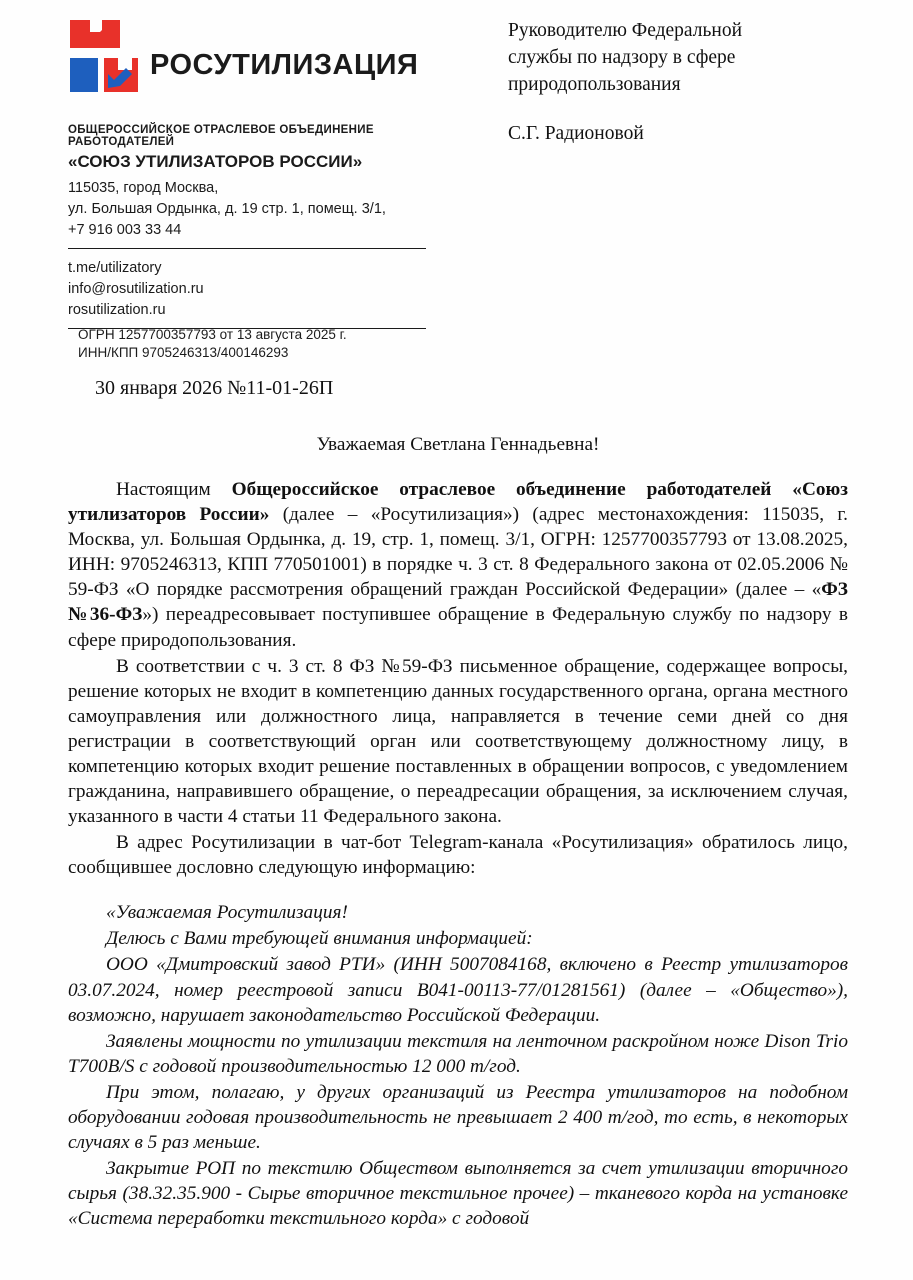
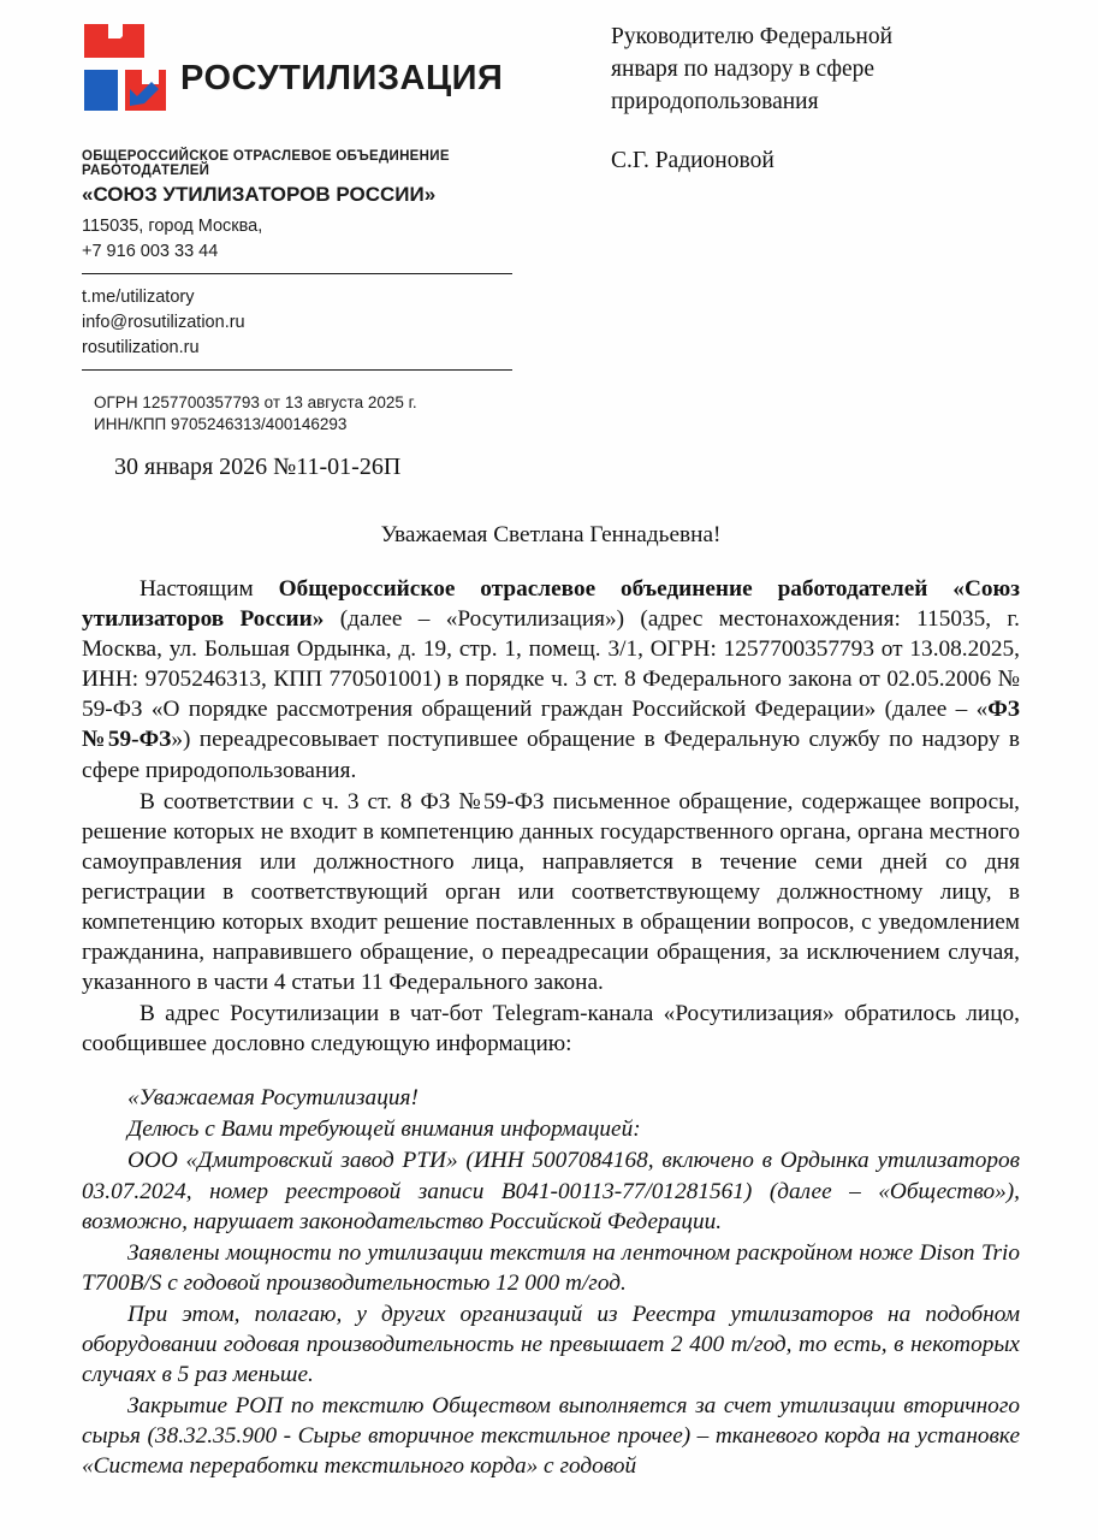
  РОСУТИЛИЗАЦИЯ
  ОБЩЕРОССИЙСКОЕ ОТРАСЛЕВОЕ ОБЪЕДИНЕНИЕ РАБОТОДАТЕЛЕЙ
  «СОЮЗ УТИЛИЗАТОРОВ РОССИИ»
  115035, город Москва,
- ул. Большая Ордынка, д. 19 стр. 1, помещ. 3/1,
  +7 916 003 33 44
  t.me/utilizatory
  info@rosutilization.ru
  rosutilization.ru
  ОГРН 1257700357793 от 13 августа 2025 г.
  ИНН/КПП 9705246313/400146293
  Руководителю Федеральной
- службы по надзору в сфере
+ января по надзору в сфере
  природопользования
  С.Г. Радионовой
  30 января 2026 №11-01-26П
  Уважаемая Светлана Геннадьевна!
- Настоящим Общероссийское отраслевое объединение работодателей «Союз утилизаторов России» (далее – «Росутилизация») (адрес местонахождения: 115035, г. Москва, ул. Большая Ордынка, д. 19, стр. 1, помещ. 3/1, ОГРН: 1257700357793 от 13.08.2025, ИНН: 9705246313, КПП 770501001) в порядке ч. 3 ст. 8 Федерального закона от 02.05.2006 № 59-ФЗ «О порядке рассмотрения обращений граждан Российской Федерации» (далее – «ФЗ №36-ФЗ») переадресовывает поступившее обращение в Федеральную службу по надзору в сфере природопользования.
+ Настоящим Общероссийское отраслевое объединение работодателей «Союз утилизаторов России» (далее – «Росутилизация») (адрес местонахождения: 115035, г. Москва, ул. Большая Ордынка, д. 19, стр. 1, помещ. 3/1, ОГРН: 1257700357793 от 13.08.2025, ИНН: 9705246313, КПП 770501001) в порядке ч. 3 ст. 8 Федерального закона от 02.05.2006 № 59-ФЗ «О порядке рассмотрения обращений граждан Российской Федерации» (далее – «ФЗ №59-ФЗ») переадресовывает поступившее обращение в Федеральную службу по надзору в сфере природопользования.
  В соответствии с ч. 3 ст. 8 ФЗ №59-ФЗ письменное обращение, содержащее вопросы, решение которых не входит в компетенцию данных государственного органа, органа местного самоуправления или должностного лица, направляется в течение семи дней со дня регистрации в соответствующий орган или соответствующему должностному лицу, в компетенцию которых входит решение поставленных в обращении вопросов, с уведомлением гражданина, направившего обращение, о переадресации обращения, за исключением случая, указанного в части 4 статьи 11 Федерального закона.
  В адрес Росутилизации в чат-бот Telegram-канала «Росутилизация» обратилось лицо, сообщившее дословно следующую информацию:
  «Уважаемая Росутилизация!
  Делюсь с Вами требующей внимания информацией:
- ООО «Дмитровский завод РТИ» (ИНН 5007084168, включено в Реестр утилизаторов 03.07.2024, номер реестровой записи В041-00113-77/01281561) (далее – «Общество»), возможно, нарушает законодательство Российской Федерации.
+ ООО «Дмитровский завод РТИ» (ИНН 5007084168, включено в Ордынка утилизаторов 03.07.2024, номер реестровой записи В041-00113-77/01281561) (далее – «Общество»), возможно, нарушает законодательство Российской Федерации.
  Заявлены мощности по утилизации текстиля на ленточном раскройном ноже Dison Trio T700B/S с годовой производительностью 12 000 т/год.
  При этом, полагаю, у других организаций из Реестра утилизаторов на подобном оборудовании годовая производительность не превышает 2 400 т/год, то есть, в некоторых случаях в 5 раз меньше.
  Закрытие РОП по текстилю Обществом выполняется за счет утилизации вторичного сырья (38.32.35.900 - Сырье вторичное текстильное прочее) – тканевого корда на установке «Система переработки текстильного корда» с годовой
